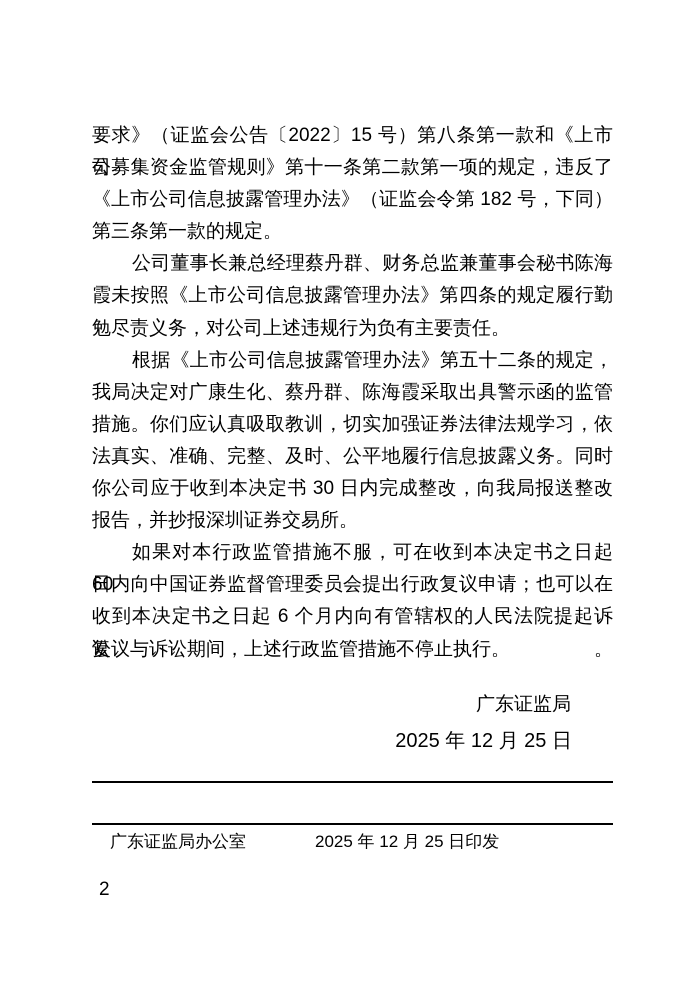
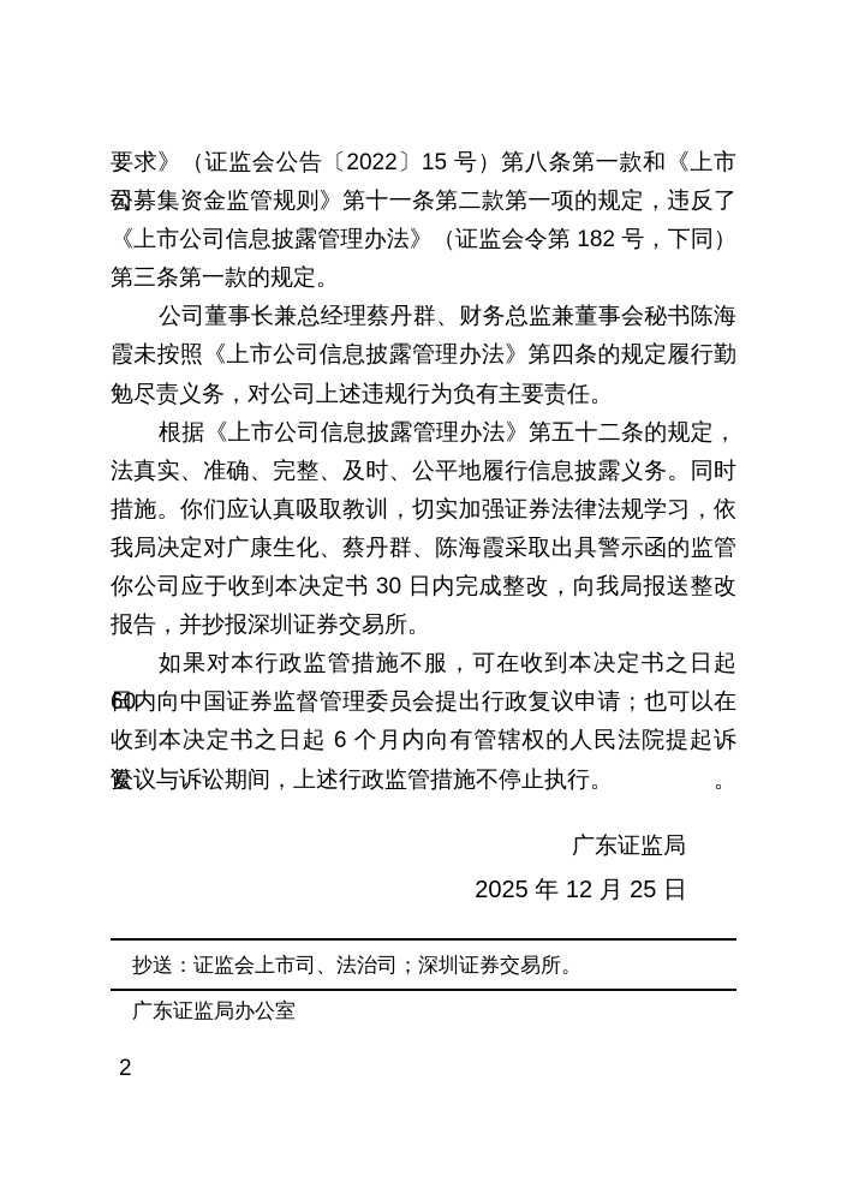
  要求》（证监会公告〔2022〕15 号）第八条第一款和《上市公
  司募集资金监管规则》第十一条第二款第一项的规定，违反了
  《上市公司信息披露管理办法》（证监会令第 182 号，下同）
  第三条第一款的规定。
  公司董事长兼总经理蔡丹群、财务总监兼董事会秘书陈海
  霞未按照《上市公司信息披露管理办法》第四条的规定履行勤
  勉尽责义务，对公司上述违规行为负有主要责任。
  根据《上市公司信息披露管理办法》第五十二条的规定，
- 我局决定对广康生化、蔡丹群、陈海霞采取出具警示函的监管
+ 法真实、准确、完整、及时、公平地履行信息披露义务。同时
  措施。你们应认真吸取教训，切实加强证券法律法规学习，依
- 法真实、准确、完整、及时、公平地履行信息披露义务。同时
+ 我局决定对广康生化、蔡丹群、陈海霞采取出具警示函的监管
  你公司应于收到本决定书 30 日内完成整改，向我局报送整改
  报告，并抄报深圳证券交易所。
  如果对本行政监管措施不服，可在收到本决定书之日起 60
  日内向中国证券监督管理委员会提出行政复议申请；也可以在
  收到本决定书之日起 6 个月内向有管辖权的人民法院提起诉讼。
  复议与诉讼期间，上述行政监管措施不停止执行。
  广东证监局
  2025 年 12 月 25 日
+ 抄送：证监会上市司、法治司；深圳证券交易所。
  广东证监局办公室
- 2025 年 12 月 25 日印发
  2
